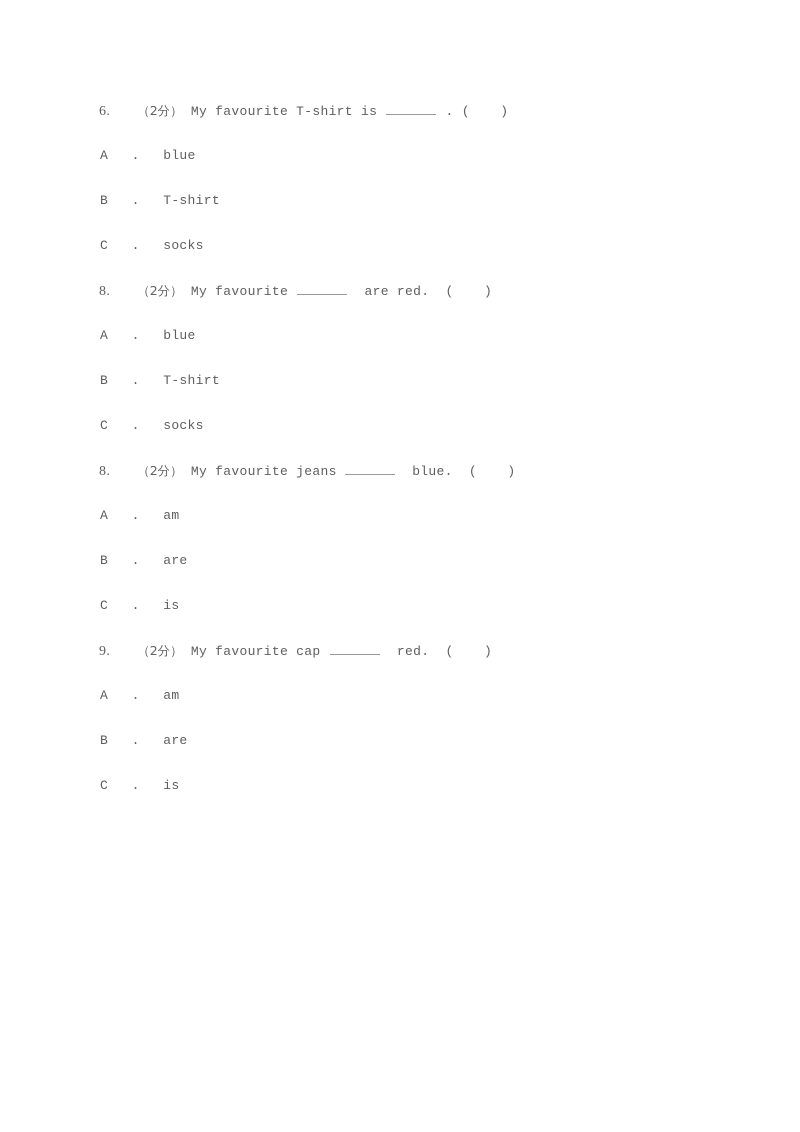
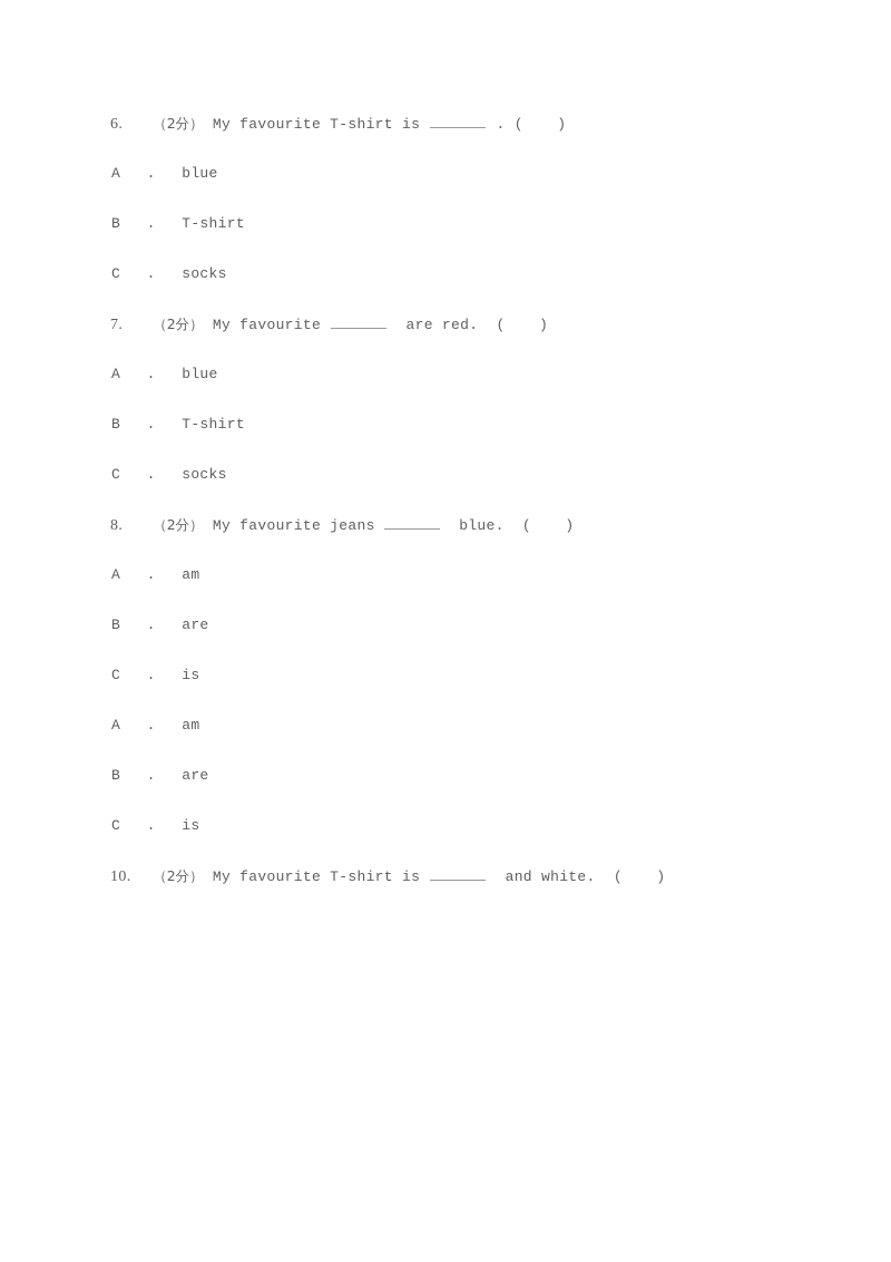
  6. （2分） My favourite T-shirt is . ( )
  A . blue
  B . T-shirt
  C . socks
- 8. （2分） My favourite are red. ( )
+ 7. （2分） My favourite are red. ( )
  A . blue
  B . T-shirt
  C . socks
  8. （2分） My favourite jeans blue. ( )
  A . am
  B . are
  C . is
- 9. （2分） My favourite cap red. ( )
  A . am
  B . are
  C . is
+ 10. （2分） My favourite T-shirt is and white. ( )
